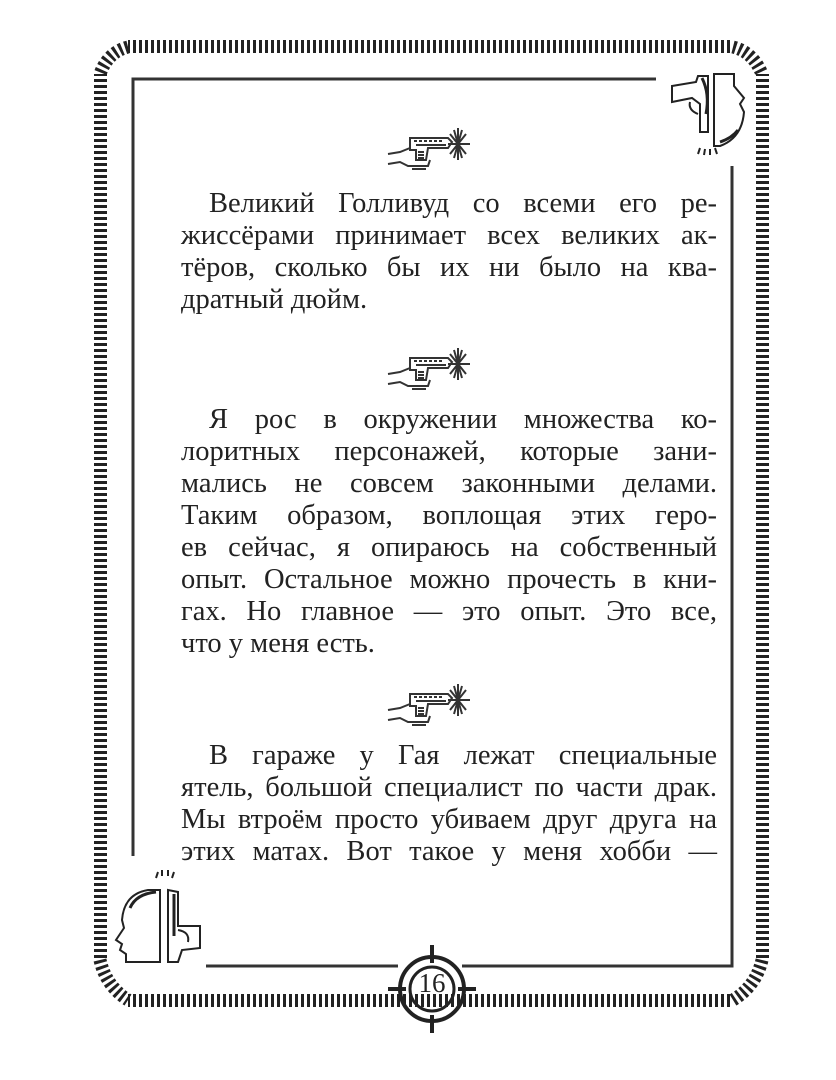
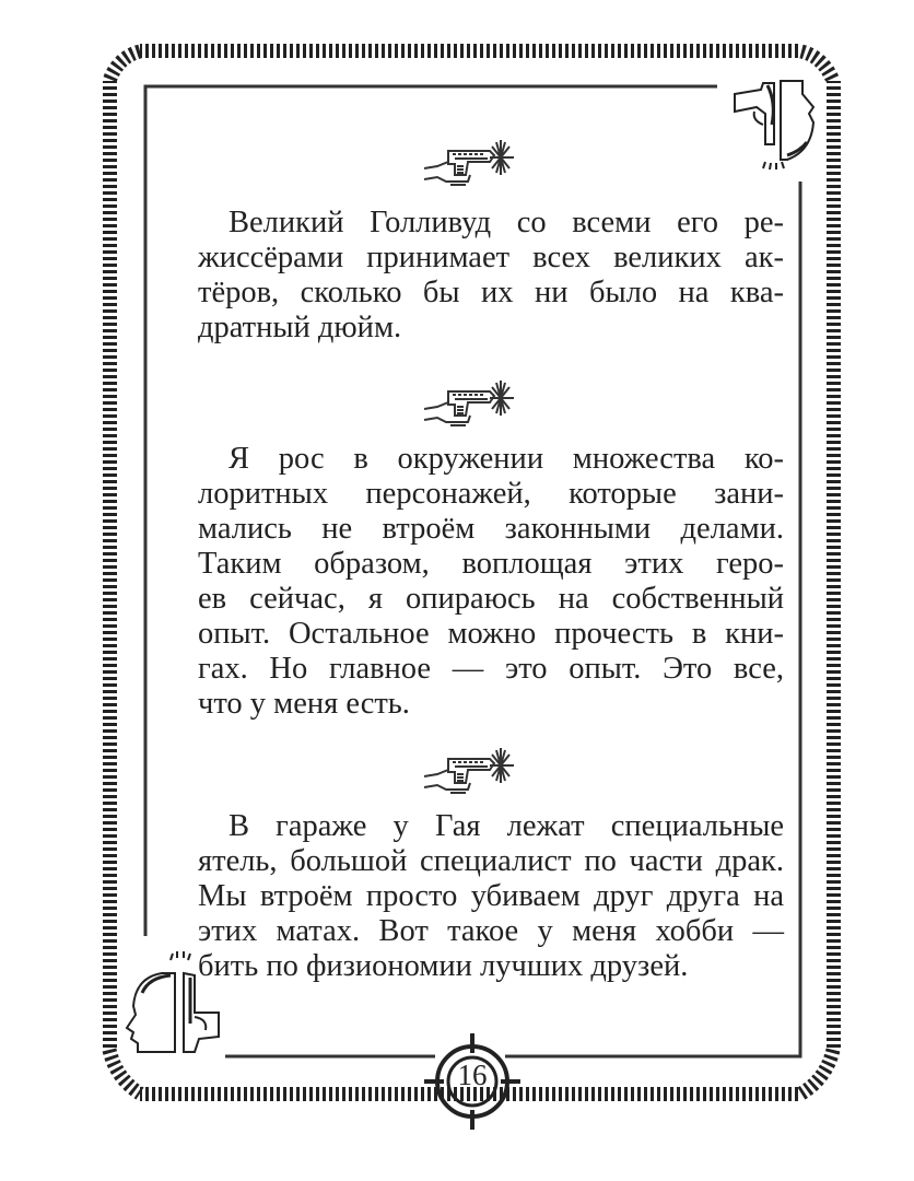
  Великий Голливуд со всеми его ре-
  жиссёрами принимает всех великих ак-
  тёров, сколько бы их ни было на ква-
  дратный дюйм.
  Я рос в окружении множества ко-
  лоритных персонажей, которые зани-
- мались не совсем законными делами.
+ мались не втроём законными делами.
  Таким образом, воплощая этих геро-
  ев сейчас, я опираюсь на собственный
  опыт. Остальное можно прочесть в кни-
  гах. Но главное — это опыт. Это все,
  что у меня есть.
  В гараже у Гая лежат специальные
  ятель, большой специалист по части драк.
  Мы втроём просто убиваем друг друга на
  этих матах. Вот такое у меня хобби —
+ бить по физиономии лучших друзей.
  16
